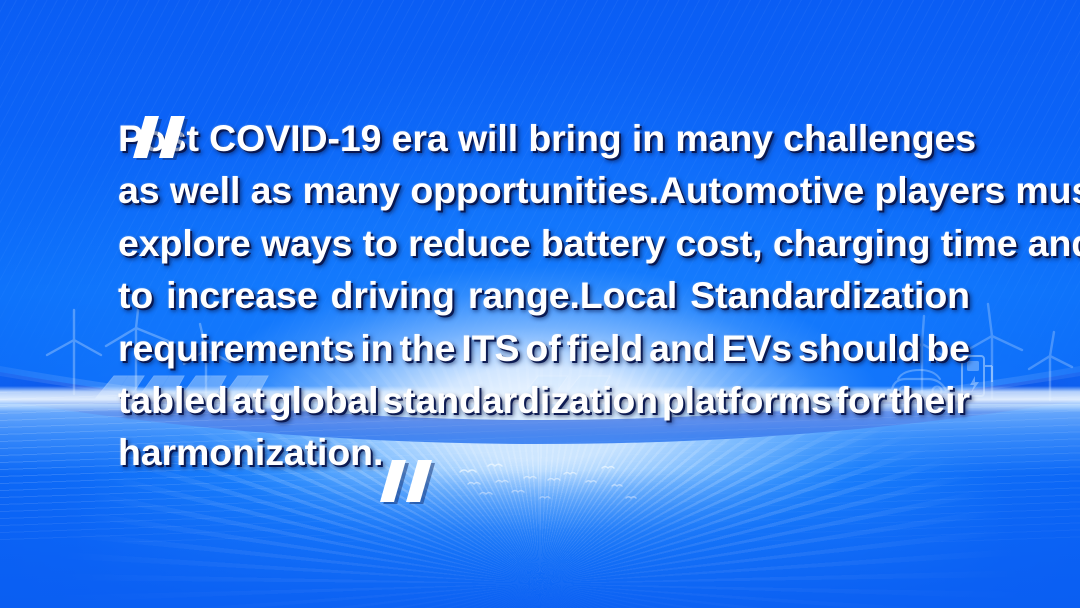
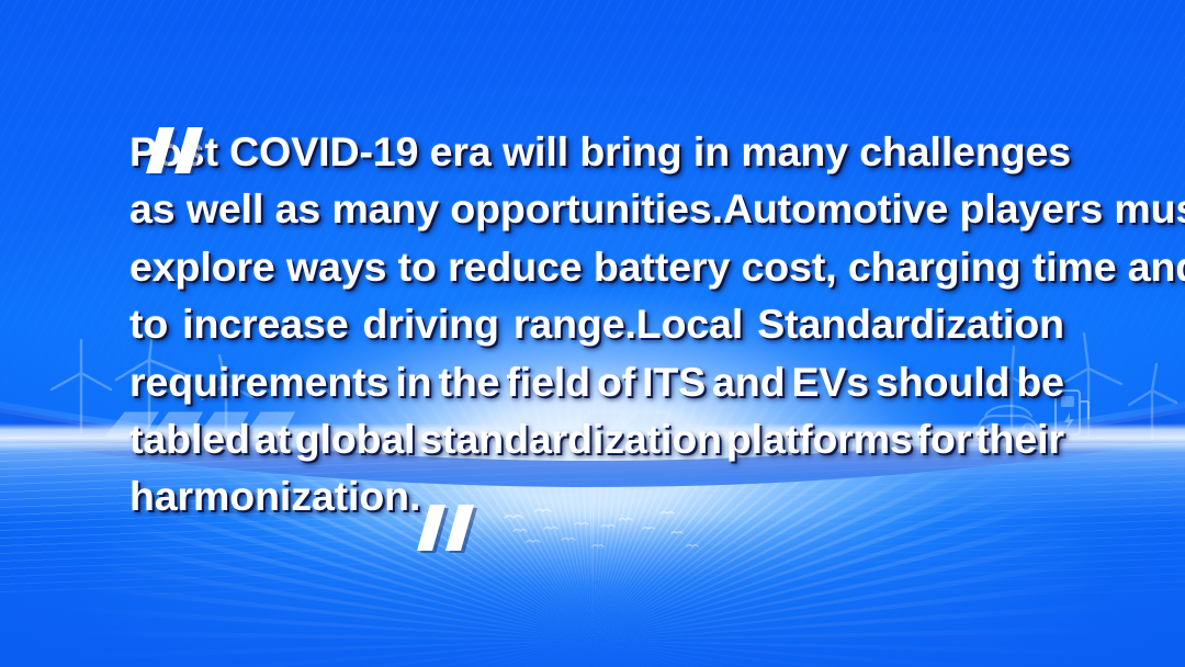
  Pot COVID-19 era will bring in many challenges
  as well as many opportunities.Automotive players mu
  explore ways to reduce battery cost, charging time an
  to
  increase
  driving
  range.Local
  Standardization
  requirements
  in
  the
- ITS
+ field
  of
- field
+ ITS
  and
  EVs
  should
  be
  tabled
  at
  global
  standardization
  platforms
  for
  their
  harmonization.
